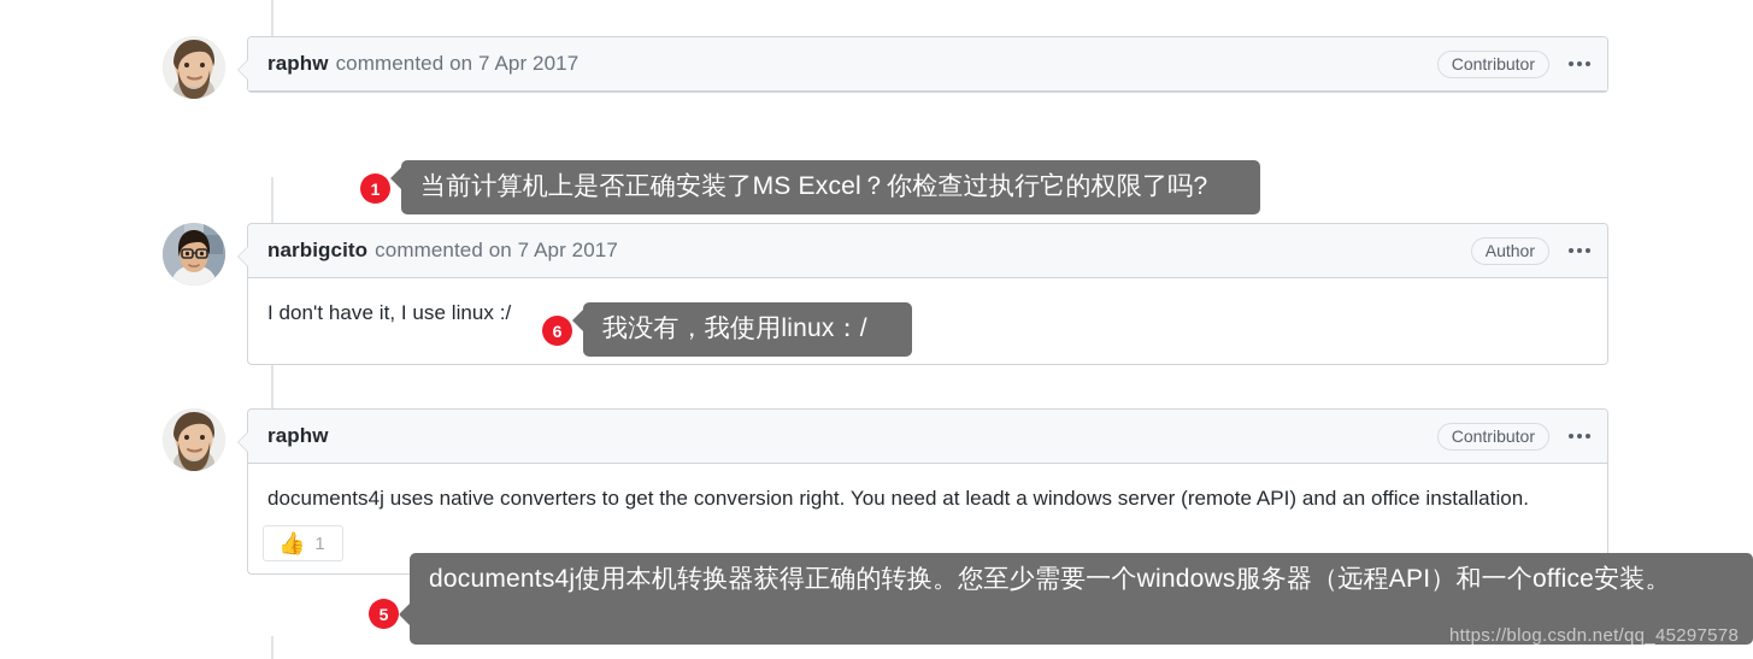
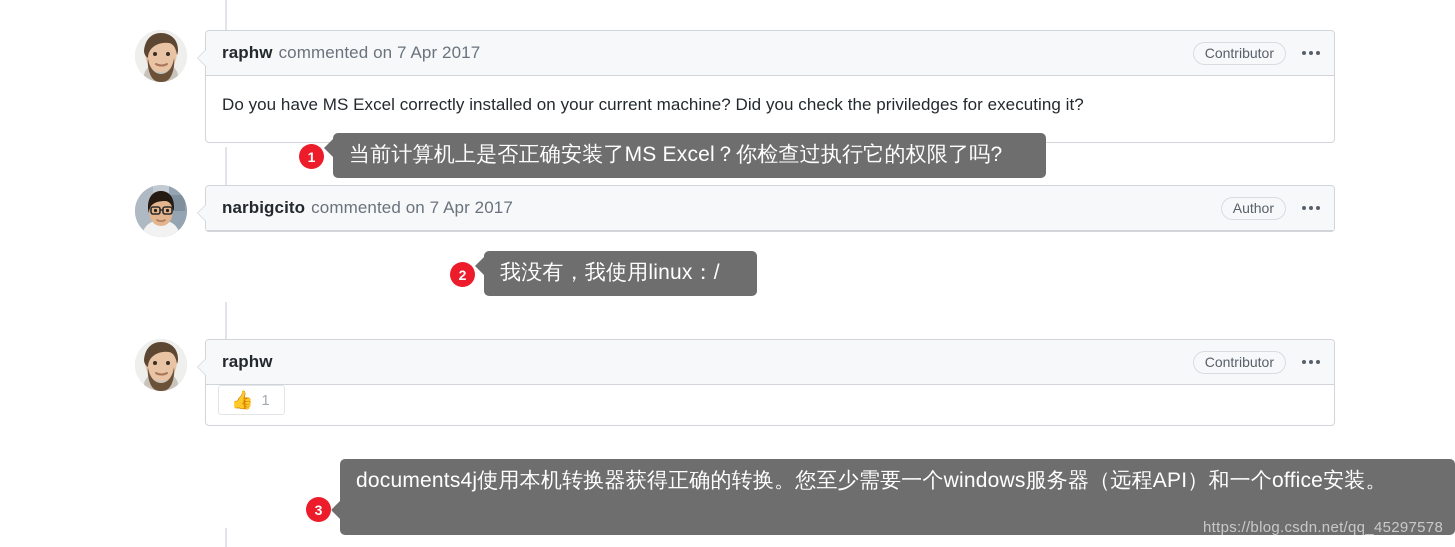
  raphw
  commented on 7 Apr 2017
  Contributor
+ Do you have MS Excel correctly installed on your current machine? Did you check the priviledges for executing it?
  1
  当前计算机上是否正确安装了MS Excel？你检查过执行它的权限了吗?
  narbigcito
  commented on 7 Apr 2017
  Author
- I don't have it, I use linux :/
- 6
+ 2
  我没有，我使用linux：/
  raphw
  Contributor
- documents4j uses native converters to get the conversion right. You need at leadt a windows server (remote API) and an office installation.
  👍
  1
- 5
+ 3
  documents4j使用本机转换器获得正确的转换。您至少需要一个windows服务器（远程API）和一个office安装。
  https://blog.csdn.net/qq_45297578
